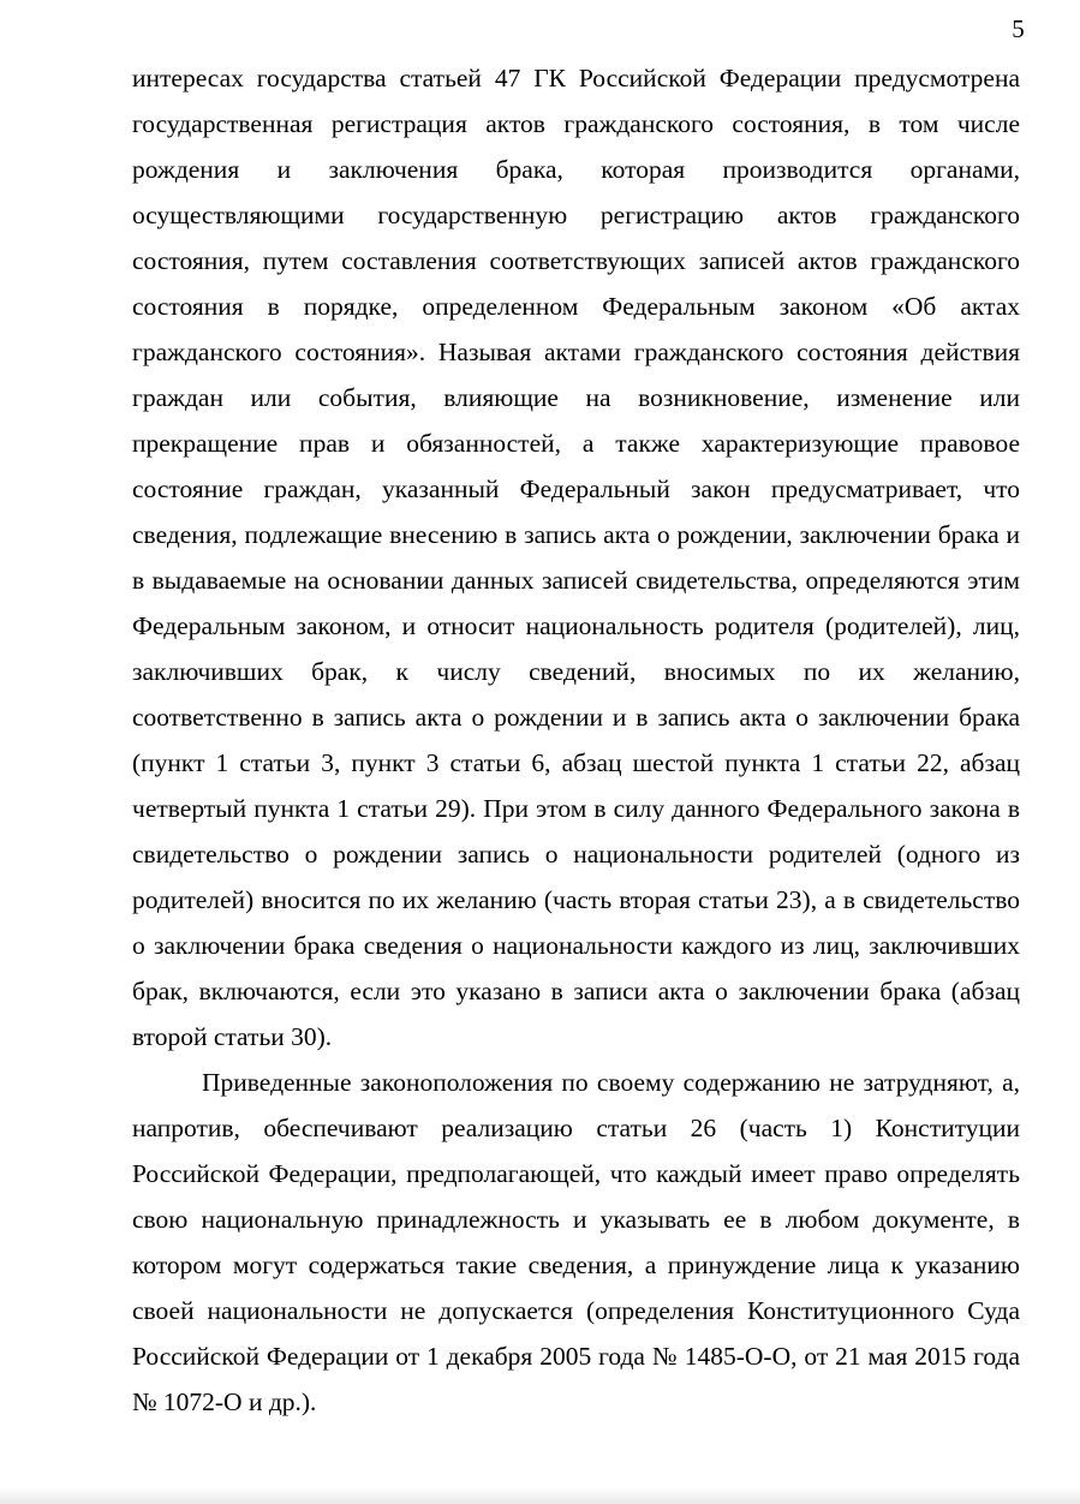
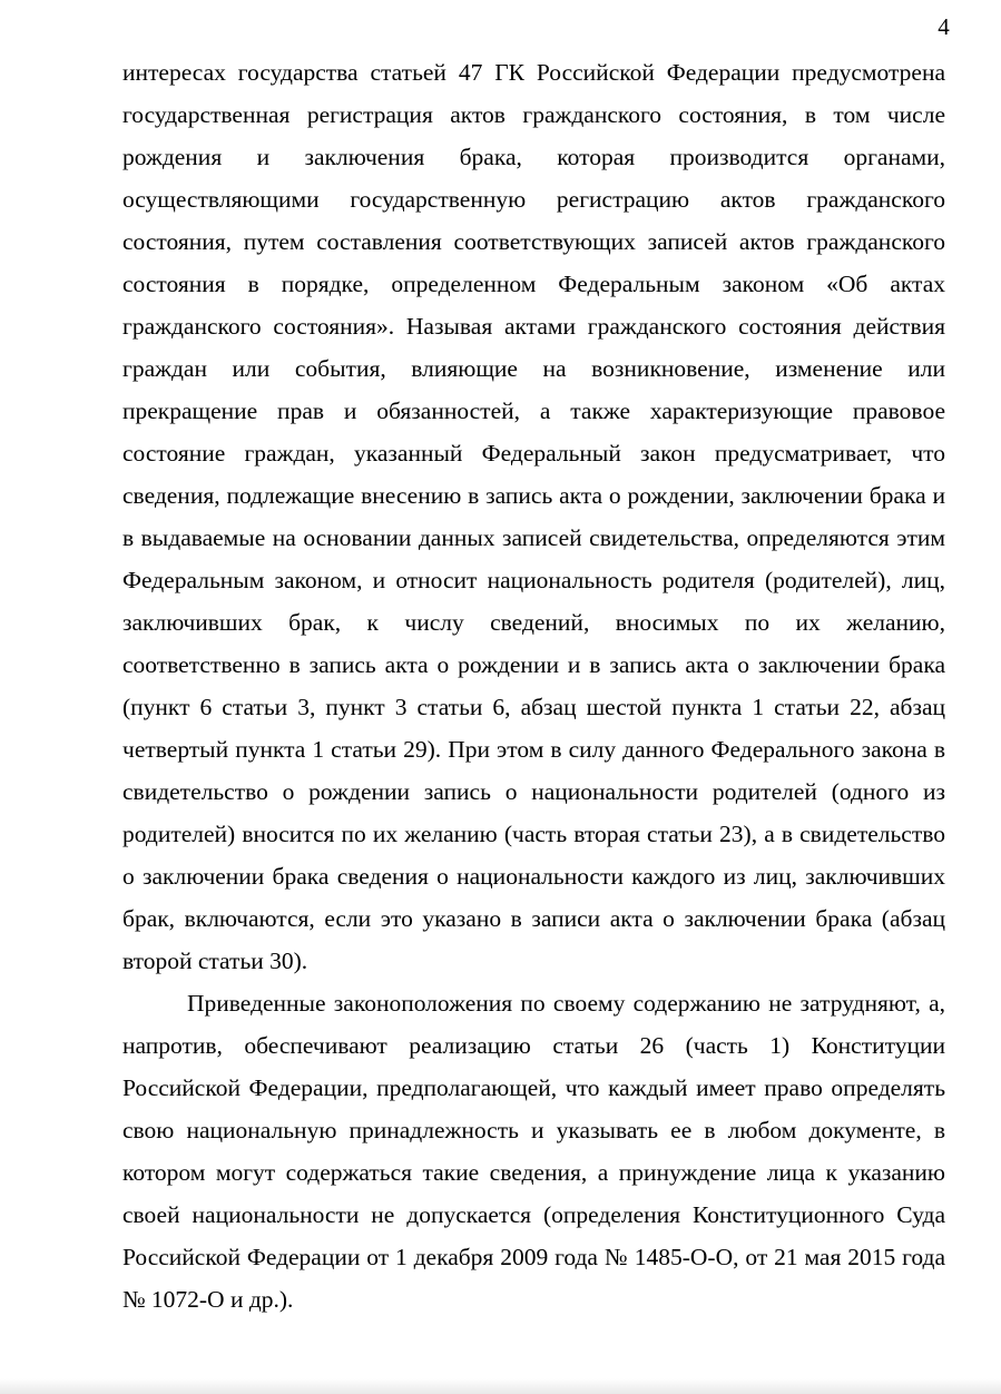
- 5
+ 4
- интересах государства статьей 47 ГК Российской Федерации предусмотрена государственная регистрация актов гражданского состояния, в том числе рождения и заключения брака, которая производится органами, осуществляющими государственную регистрацию актов гражданского состояния, путем составления соответствующих записей актов гражданского состояния в порядке, определенном Федеральным законом «Об актах гражданского состояния». Называя актами гражданского состояния действия граждан или события, влияющие на возникновение, изменение или прекращение прав и обязанностей, а также характеризующие правовое состояние граждан, указанный Федеральный закон предусматривает, что сведения, подлежащие внесению в запись акта о рождении, заключении брака и в выдаваемые на основании данных записей свидетельства, определяются этим Федеральным законом, и относит национальность родителя (родителей), лиц, заключивших брак, к числу сведений, вносимых по их желанию, соответственно в запись акта о рождении и в запись акта о заключении брака (пункт 1 статьи 3, пункт 3 статьи 6, абзац шестой пункта 1 статьи 22, абзац четвертый пункта 1 статьи 29). При этом в силу данного Федерального закона в свидетельство о рождении запись о национальности родителей (одного из родителей) вносится по их желанию (часть вторая статьи 23), а в свидетельство о заключении брака сведения о национальности каждого из лиц, заключивших брак, включаются, если это указано в записи акта о заключении брака (абзац второй статьи 30).
+ интересах государства статьей 47 ГК Российской Федерации предусмотрена государственная регистрация актов гражданского состояния, в том числе рождения и заключения брака, которая производится органами, осуществляющими государственную регистрацию актов гражданского состояния, путем составления соответствующих записей актов гражданского состояния в порядке, определенном Федеральным законом «Об актах гражданского состояния». Называя актами гражданского состояния действия граждан или события, влияющие на возникновение, изменение или прекращение прав и обязанностей, а также характеризующие правовое состояние граждан, указанный Федеральный закон предусматривает, что сведения, подлежащие внесению в запись акта о рождении, заключении брака и в выдаваемые на основании данных записей свидетельства, определяются этим Федеральным законом, и относит национальность родителя (родителей), лиц, заключивших брак, к числу сведений, вносимых по их желанию, соответственно в запись акта о рождении и в запись акта о заключении брака (пункт 6 статьи 3, пункт 3 статьи 6, абзац шестой пункта 1 статьи 22, абзац четвертый пункта 1 статьи 29). При этом в силу данного Федерального закона в свидетельство о рождении запись о национальности родителей (одного из родителей) вносится по их желанию (часть вторая статьи 23), а в свидетельство о заключении брака сведения о национальности каждого из лиц, заключивших брак, включаются, если это указано в записи акта о заключении брака (абзац второй статьи 30).
- Приведенные законоположения по своему содержанию не затрудняют, а, напротив, обеспечивают реализацию статьи 26 (часть 1) Конституции Российской Федерации, предполагающей, что каждый имеет право определять свою национальную принадлежность и указывать ее в любом документе, в котором могут содержаться такие сведения, а принуждение лица к указанию своей национальности не допускается (определения Конституционного Суда Российской Федерации от 1 декабря 2005 года № 1485-О-О, от 21 мая 2015 года № 1072-О и др.).
+ Приведенные законоположения по своему содержанию не затрудняют, а, напротив, обеспечивают реализацию статьи 26 (часть 1) Конституции Российской Федерации, предполагающей, что каждый имеет право определять свою национальную принадлежность и указывать ее в любом документе, в котором могут содержаться такие сведения, а принуждение лица к указанию своей национальности не допускается (определения Конституционного Суда Российской Федерации от 1 декабря 2009 года № 1485-О-О, от 21 мая 2015 года № 1072-О и др.).
